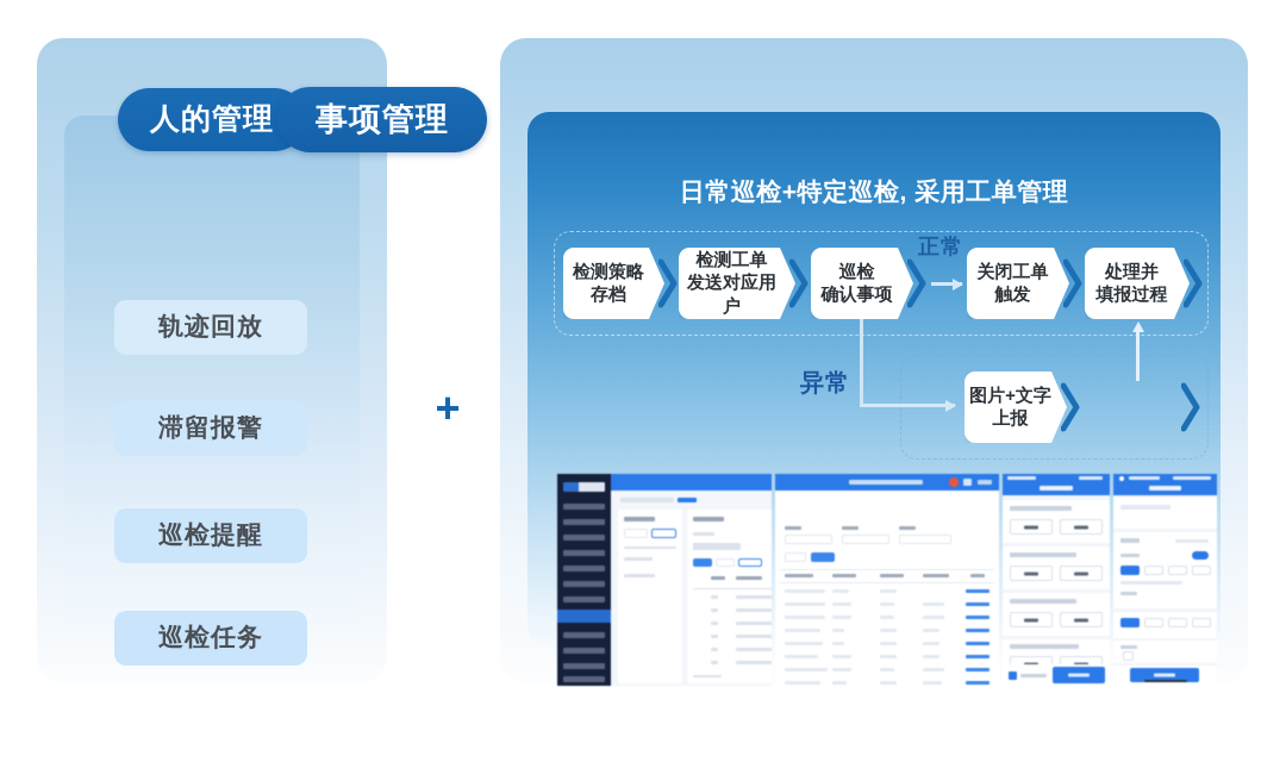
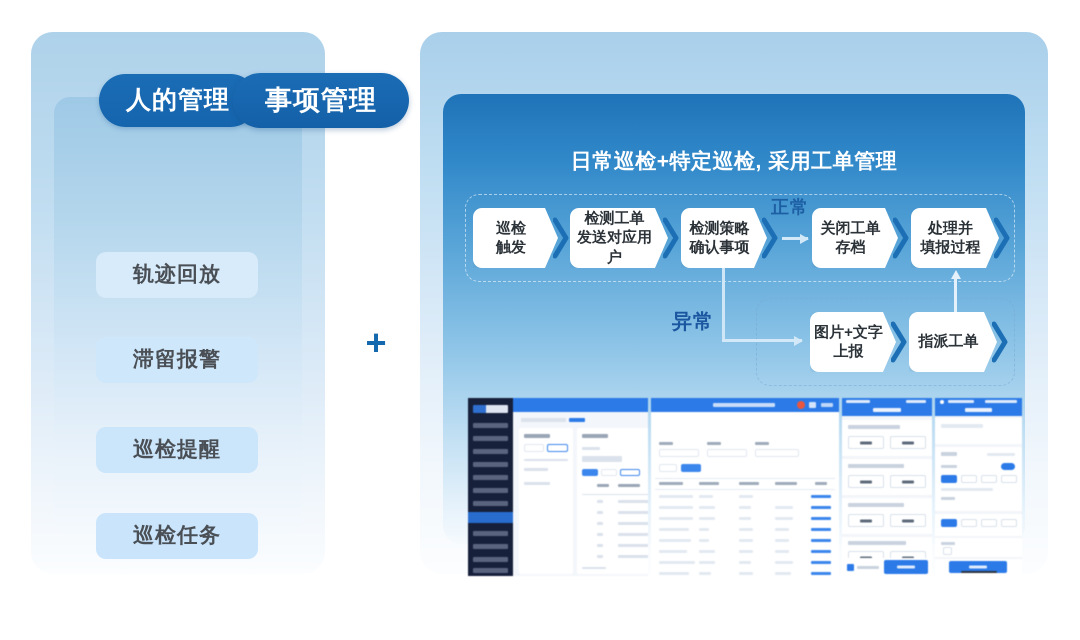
  人的管理
  轨迹回放
  滞留报警
  巡检提醒
  巡检任务
  +
  事项管理
  日常巡检+特定巡检, 采用工单管理
- 检测策略
+ 巡检
- 存档
+ 触发
  检测工单
  发送对应用户
- 巡检
+ 检测策略
  确认事项
  正常
  关闭工单
- 触发
+ 存档
  处理并
  填报过程
  异常
  图片+文字
  上报
+ 指派工单
